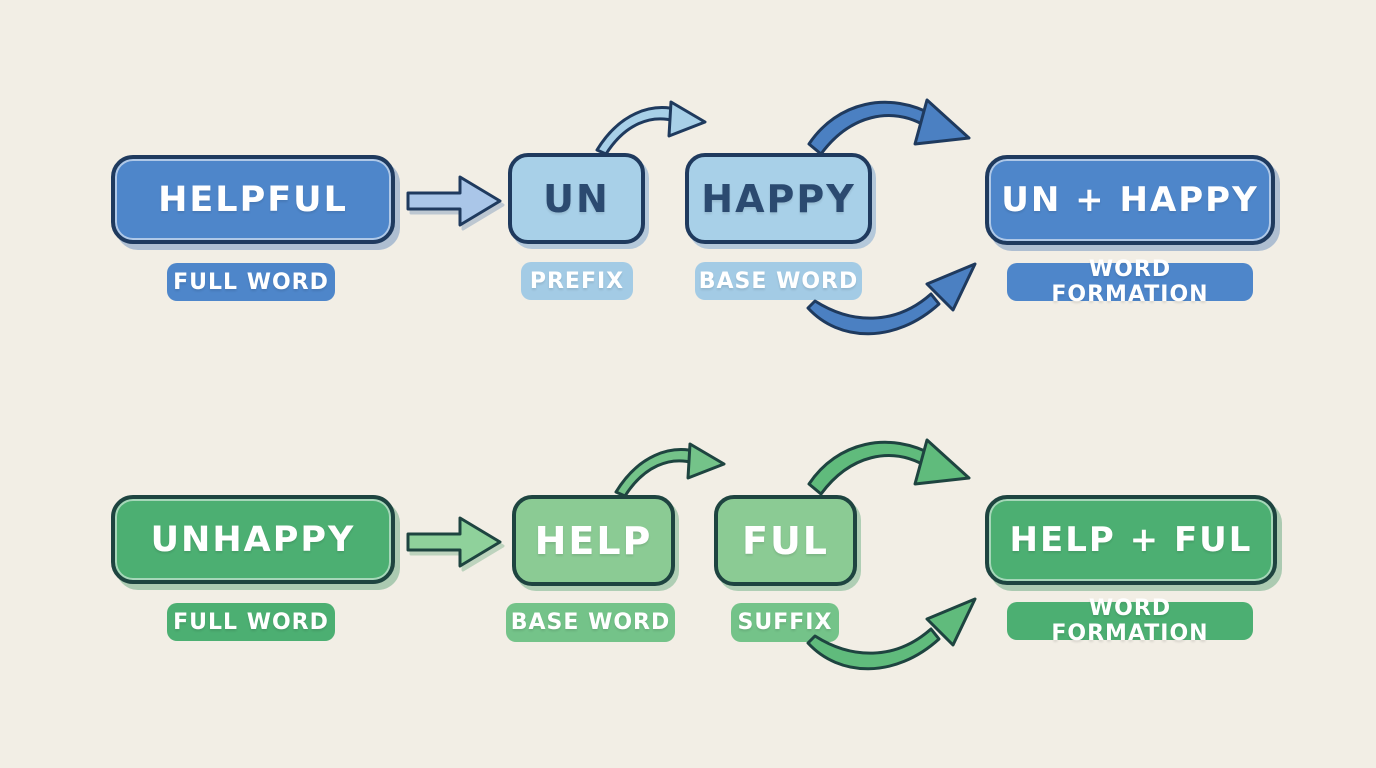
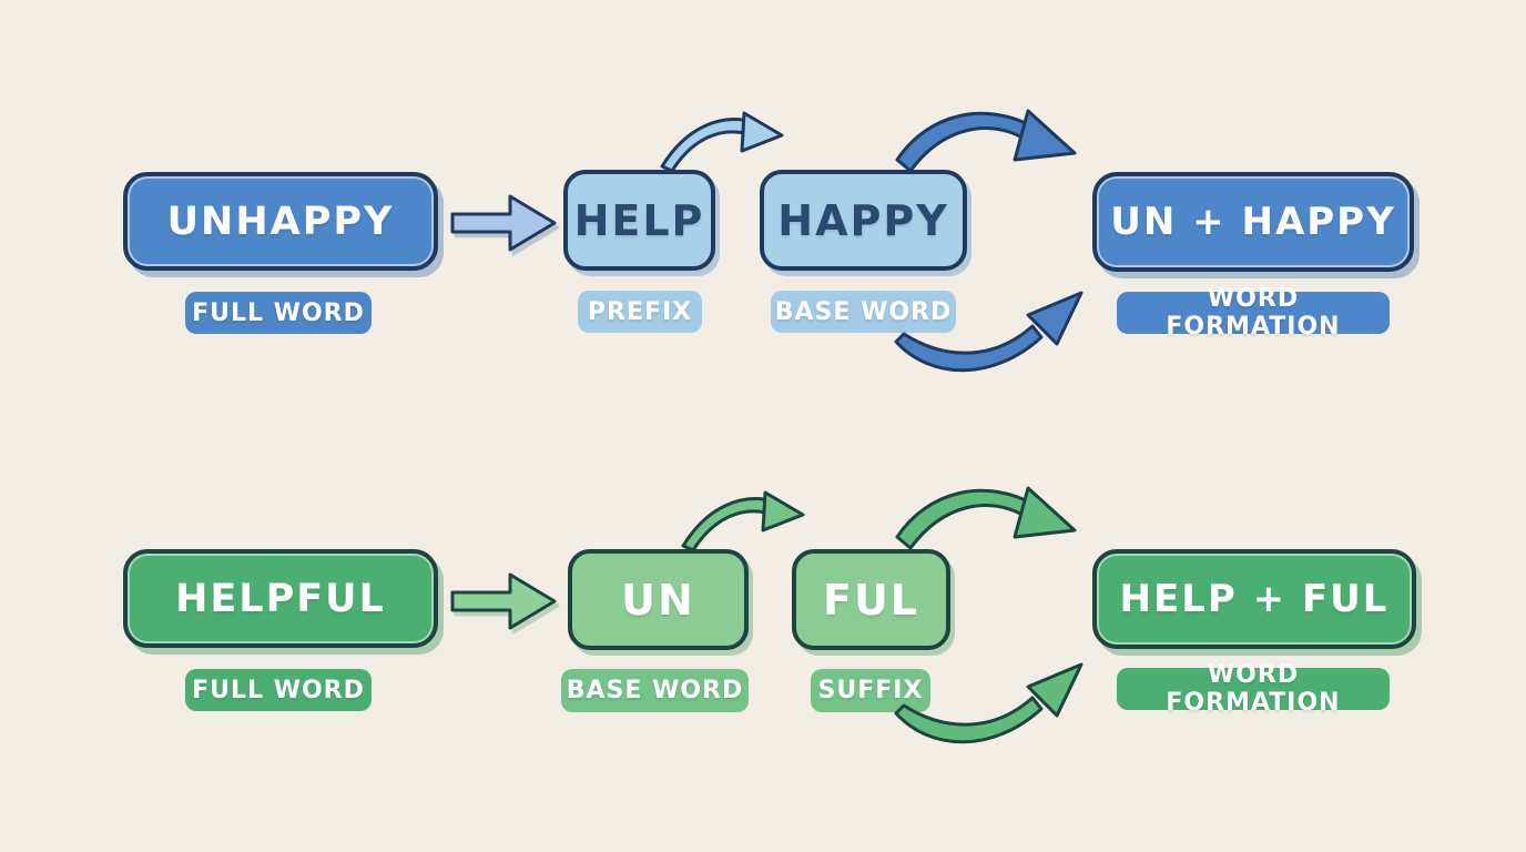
- HELPFUL
+ UNHAPPY
  FULL WORD
- UN
+ HELP
  PREFIX
  HAPPY
  BASE WORD
  UN + HAPPY
  WORD FORMATION
- UNHAPPY
+ HELPFUL
  FULL WORD
- HELP
+ UN
  BASE WORD
  FUL
  SUFFIX
  HELP + FUL
  WORD FORMATION
